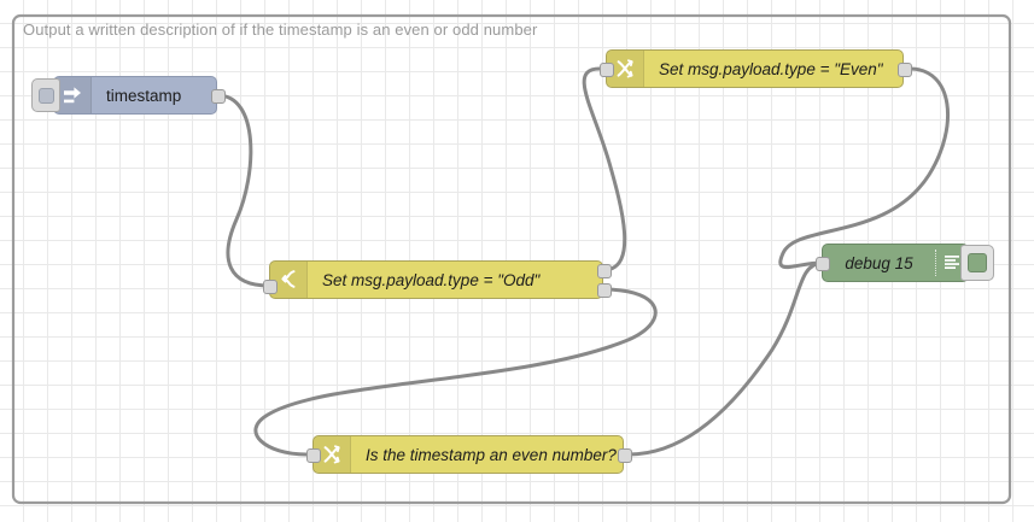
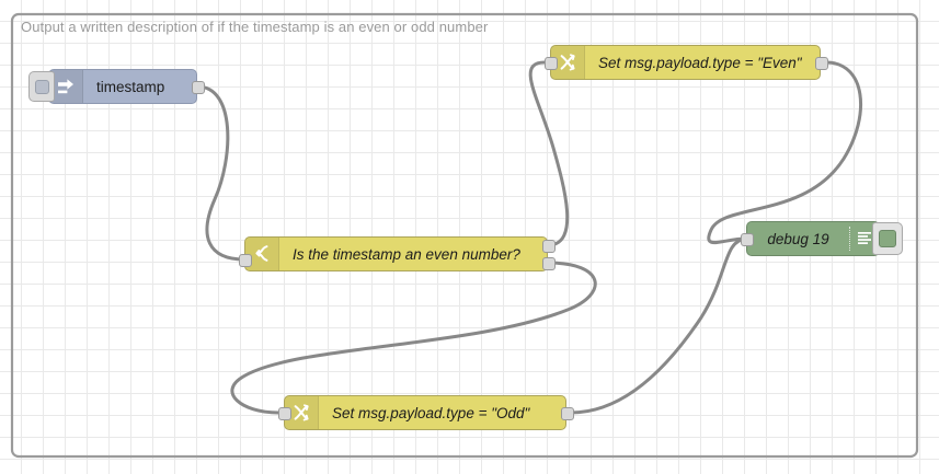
  Output a written description of if the timestamp is an even or odd number
  timestamp
- Set msg.payload.type = "Odd"
+ Is the timestamp an even number?
  Set msg.payload.type = "Even"
- Is the timestamp an even number?
+ Set msg.payload.type = "Odd"
- debug 15
+ debug 19
